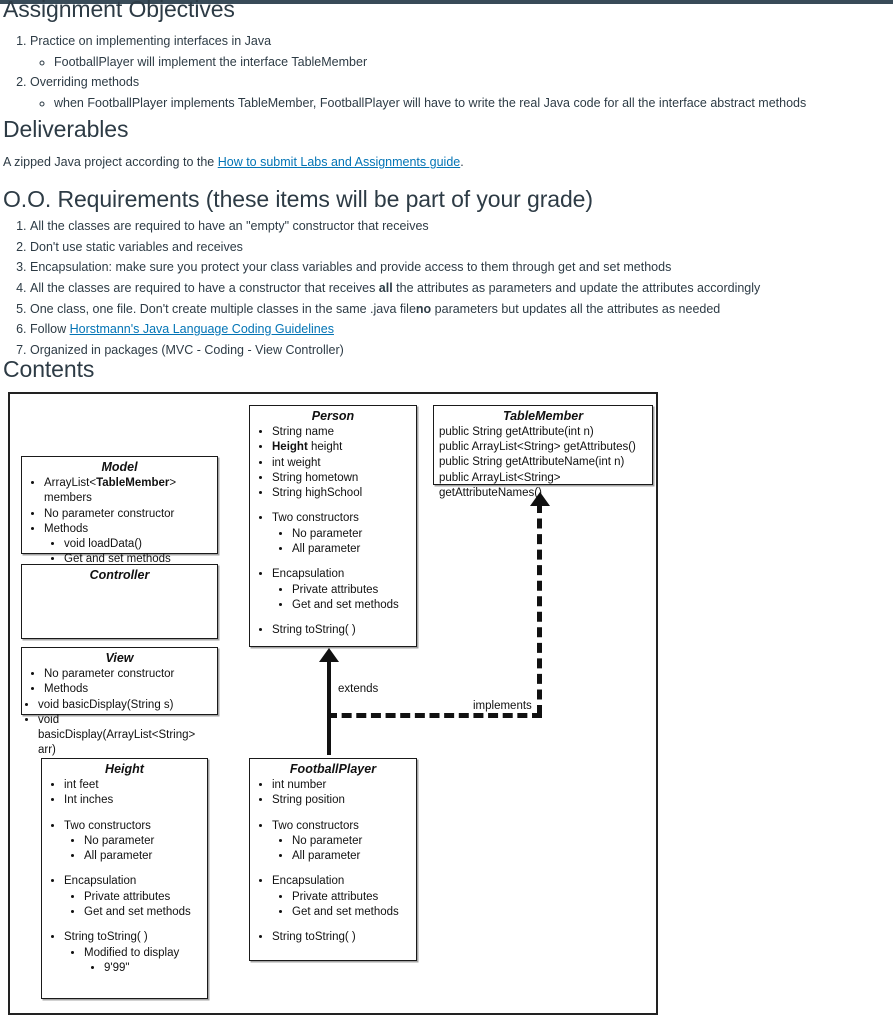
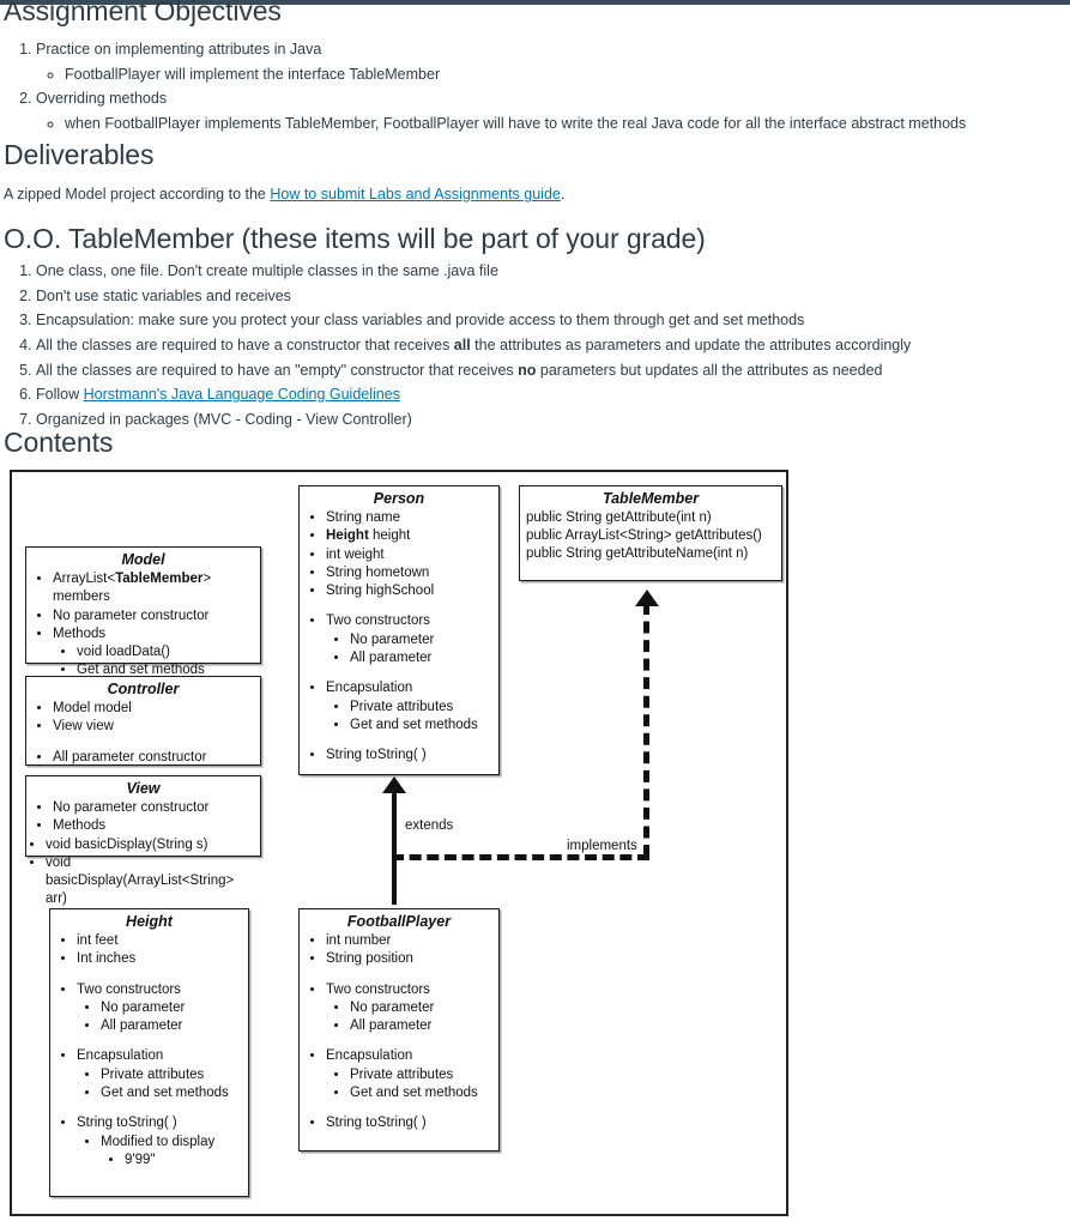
  Assignment Objectives
- Practice on implementing interfaces in Java
+ Practice on implementing attributes in Java
  FootballPlayer will implement the interface TableMember
  Overriding methods
  when FootballPlayer implements TableMember, FootballPlayer will have to write the real Java code for all the interface abstract methods
  Deliverables
- A zipped Java project according to the How to submit Labs and Assignments guide.
+ A zipped Model project according to the How to submit Labs and Assignments guide.
- O.O. Requirements (these items will be part of your grade)
+ O.O. TableMember (these items will be part of your grade)
- All the classes are required to have an "empty" constructor that receives
+ One class, one file. Don't create multiple classes in the same .java file
  Don't use static variables and receives
  Encapsulation: make sure you protect your class variables and provide access to them through get and set methods
  All the classes are required to have a constructor that receives all the attributes as parameters and update the attributes accordingly
- One class, one file. Don't create multiple classes in the same .java fileno parameters but updates all the attributes as needed
+ All the classes are required to have an "empty" constructor that receives no parameters but updates all the attributes as needed
  Follow Horstmann's Java Language Coding Guidelines
  Organized in packages (MVC - Coding - View Controller)
  Contents
  Model
  ArrayList<TableMember> members
  No parameter constructor
  Methods
  void loadData()
  Get and set methods
  Controller
+ Model model
+ View view
+ All parameter constructor
  View
  No parameter constructor
  Methods
  void basicDisplay(String s)
  void basicDisplay(ArrayList<String> arr)
  Person
  String name
  Height height
  int weight
  String hometown
  String highSchool
  Two constructors
  No parameter
  All parameter
  Encapsulation
  Private attributes
  Get and set methods
  String toString( )
  TableMember
  public String getAttribute(int n)
  public ArrayList<String> getAttributes()
  public String getAttributeName(int n)
- public ArrayList<String> getAttributeNames()
  Height
  int feet
  Int inches
  Two constructors
  No parameter
  All parameter
  Encapsulation
  Private attributes
  Get and set methods
  String toString( )
  Modified to display
  9'99"
  FootballPlayer
  int number
  String position
  Two constructors
  No parameter
  All parameter
  Encapsulation
  Private attributes
  Get and set methods
  String toString( )
  extends
  implements
